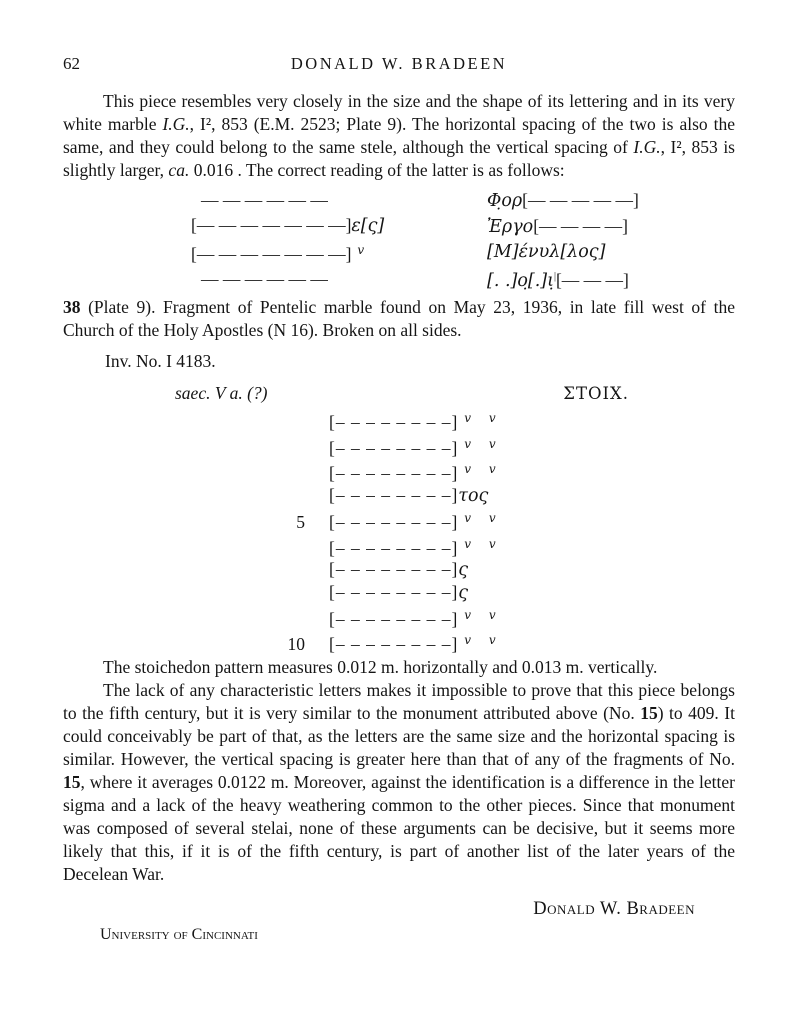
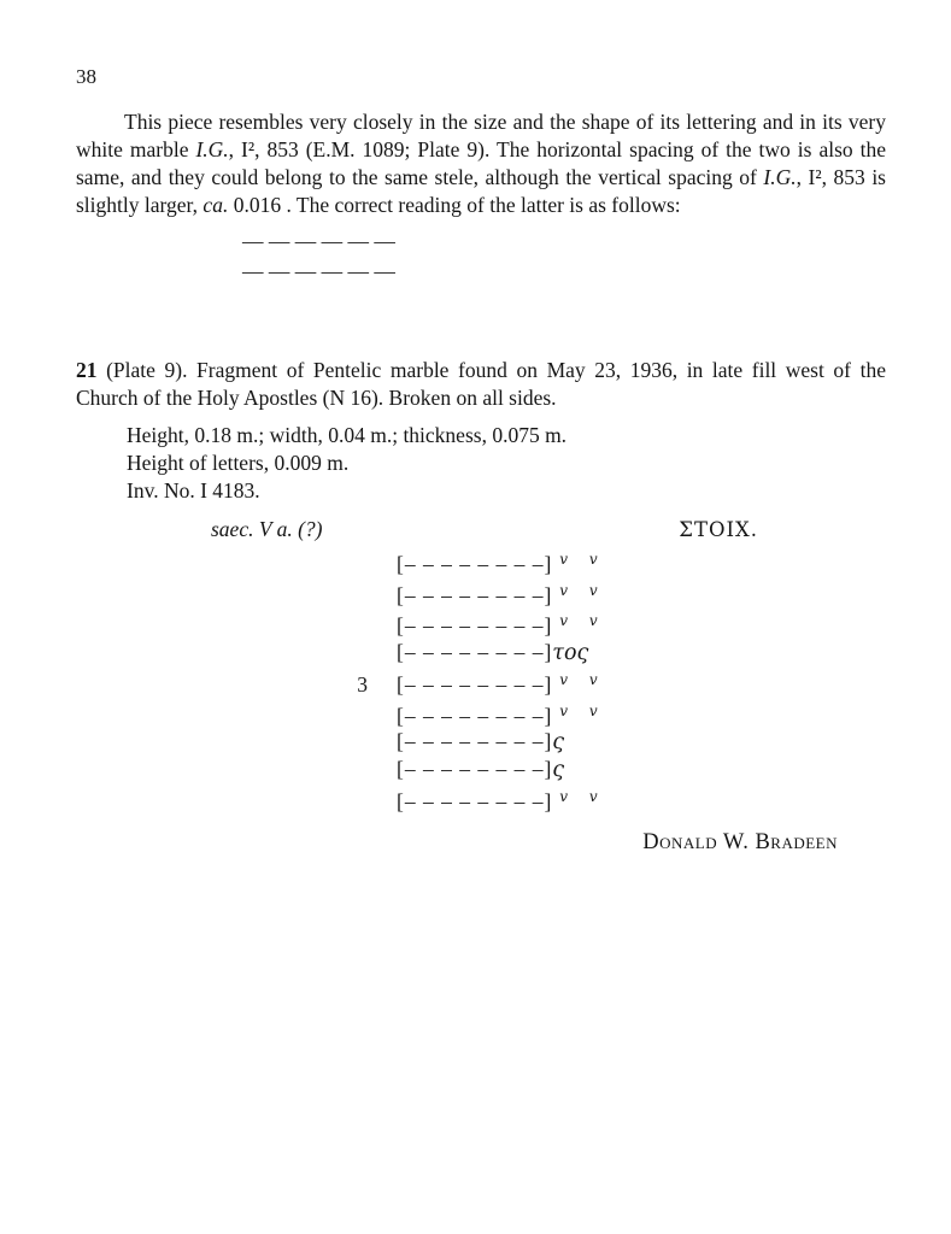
- 62
+ 38
- DONALD W. BRADEEN
- This piece resembles very closely in the size and the shape of its lettering and in its very white marble I.G., I², 853 (E.M. 2523; Plate 9). The horizontal spacing of the two is also the same, and they could belong to the same stele, although the vertical spacing of I.G., I², 853 is slightly larger, ca. 0.016 . The correct reading of the latter is as follows:
+ This piece resembles very closely in the size and the shape of its lettering and in its very white marble I.G., I², 853 (E.M. 1089; Plate 9). The horizontal spacing of the two is also the same, and they could belong to the same stele, although the vertical spacing of I.G., I², 853 is slightly larger, ca. 0.016 . The correct reading of the latter is as follows:
  — — — — — —
- [— — — — — — —]ε[ς]
- [— — — — — — —] v
  — — — — — —
- Φ̣ορ[— — — — —]
- Ἐργο[— — — —]
- [Μ]ένυλ[λος]
- [. .]ο̣[.]ι̣|[— — —]
- 38 (Plate 9). Fragment of Pentelic marble found on May 23, 1936, in late fill west of the Church of the Holy Apostles (N 16). Broken on all sides.
+ 21 (Plate 9). Fragment of Pentelic marble found on May 23, 1936, in late fill west of the Church of the Holy Apostles (N 16). Broken on all sides.
+ Height, 0.18 m.; width, 0.04 m.; thickness, 0.075 m.
+ Height of letters, 0.009 m.
  Inv. No. I 4183.
  saec. V a. (?)
  ΣΤΟΙΧ.
  [– – – – – – – –] v v
  [– – – – – – – –] v v
  [– – – – – – – –] v v
  [– – – – – – – –]τος
- 5 [– – – – – – – –] v v
+ 3 [– – – – – – – –] v v
  [– – – – – – – –] v v
  [– – – – – – – –]ς
  [– – – – – – – –]ς
  [– – – – – – – –] v v
- 10 [– – – – – – – –] v v
- The stoichedon pattern measures 0.012 m. horizontally and 0.013 m. vertically.
- The lack of any characteristic letters makes it impossible to prove that this piece belongs to the fifth century, but it is very similar to the monument attributed above (No. 15) to 409. It could conceivably be part of that, as the letters are the same size and the horizontal spacing is similar. However, the vertical spacing is greater here than that of any of the fragments of No. 15, where it averages 0.0122 m. Moreover, against the identification is a difference in the letter sigma and a lack of the heavy weathering common to the other pieces. Since that monument was composed of several stelai, none of these arguments can be decisive, but it seems more likely that this, if it is of the fifth century, is part of another list of the later years of the Decelean War.
  Donald W. Bradeen
- University of Cincinnati
